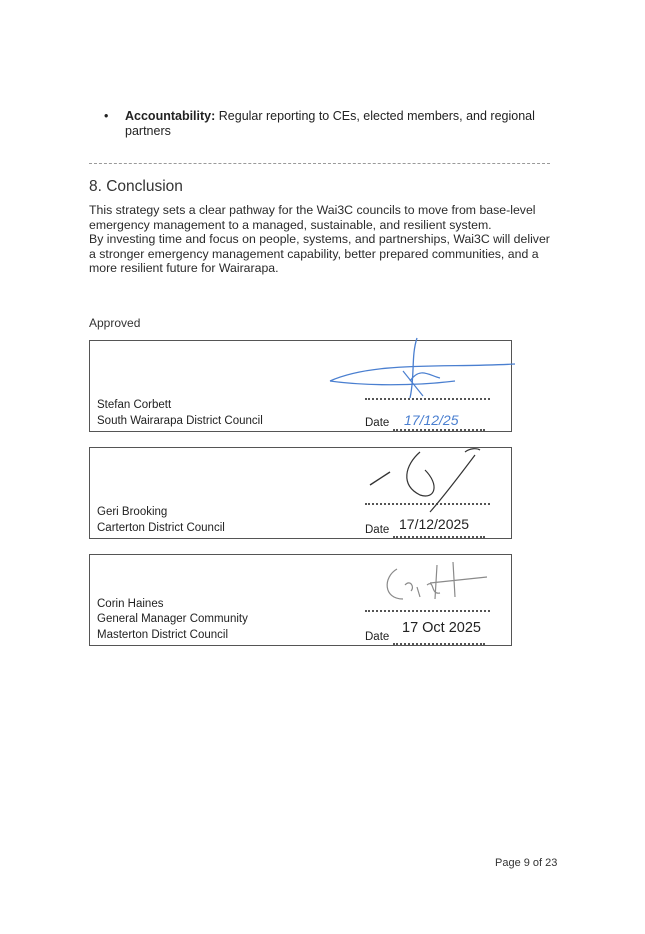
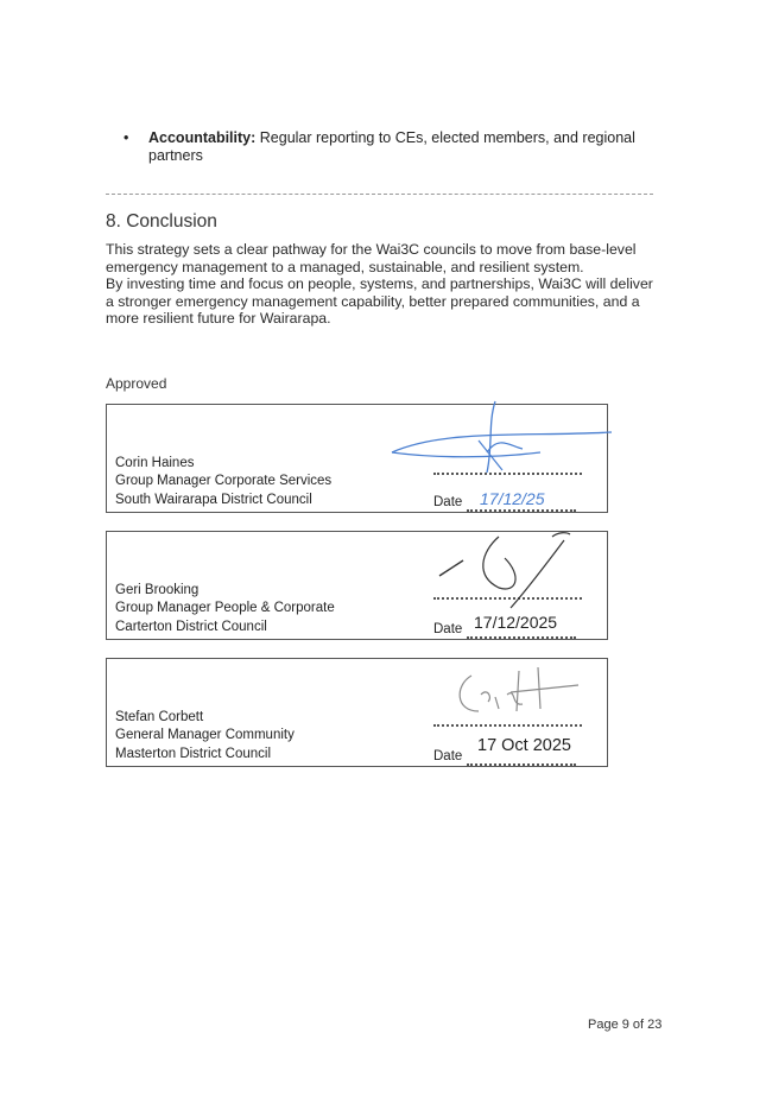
  •
  Accountability: Regular reporting to CEs, elected members, and regional partners
  8. Conclusion
  This strategy sets a clear pathway for the Wai3C councils to move from base-level emergency management to a managed, sustainable, and resilient system.
  By investing time and focus on people, systems, and partnerships, Wai3C will deliver a stronger emergency management capability, better prepared communities, and a more resilient future for Wairarapa.
  Approved
- Stefan Corbett
+ Corin Haines
+ Group Manager Corporate Services
  South Wairarapa District Council
  Date
  17/12/25
  Geri Brooking
+ Group Manager People & Corporate
  Carterton District Council
  Date
  17/12/2025
- Corin Haines
+ Stefan Corbett
  General Manager Community
  Masterton District Council
  Date
  17 Oct 2025
  Page 9 of 23
